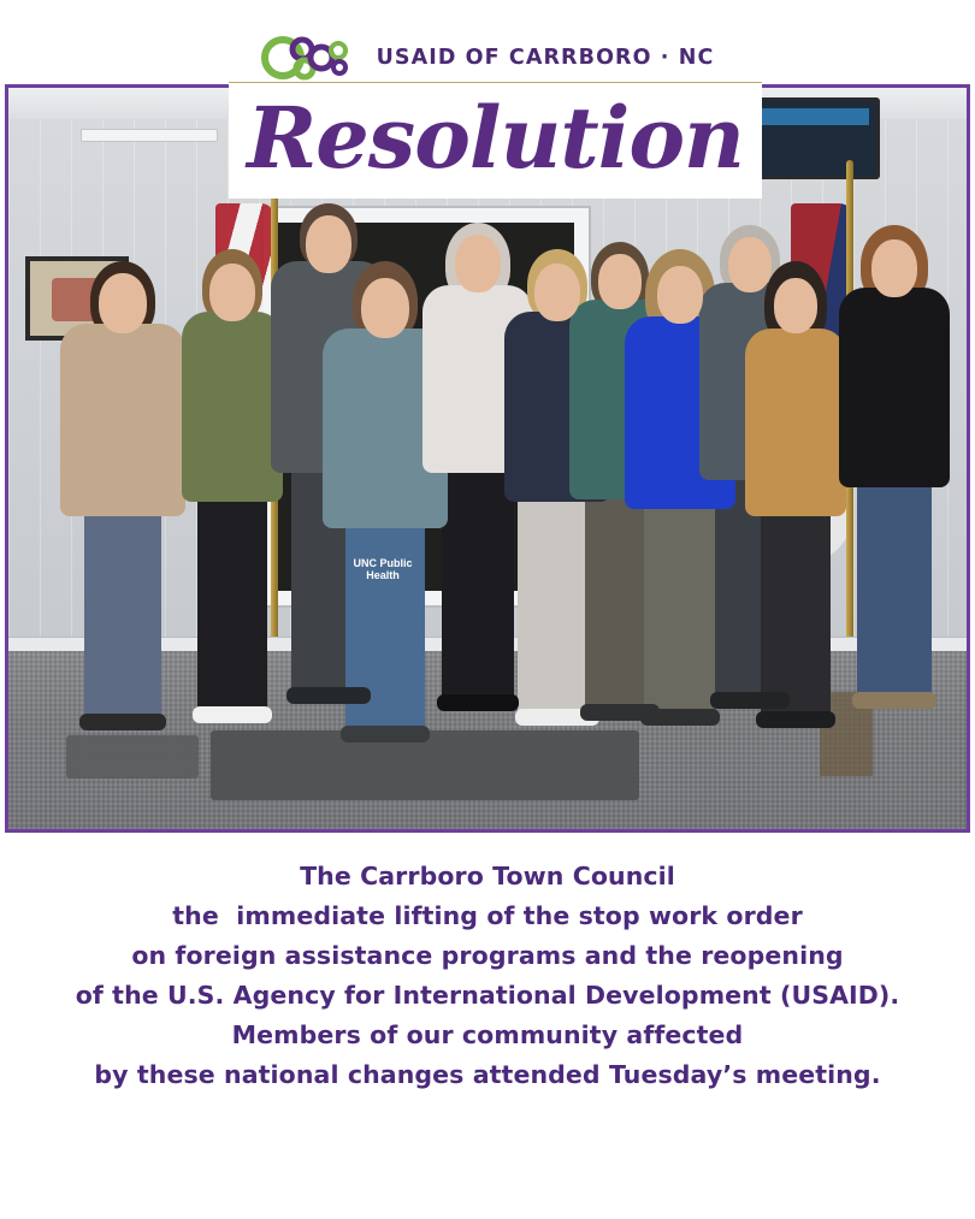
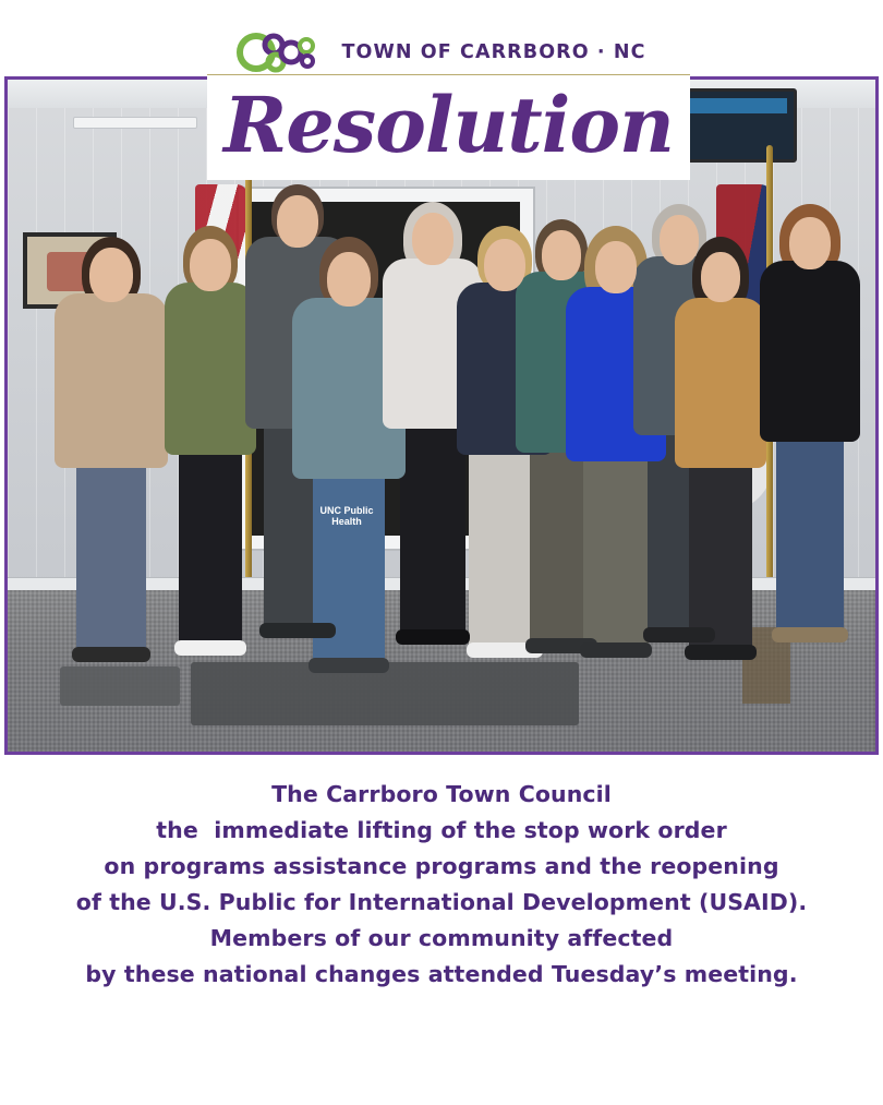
- USAID OF CARRBORO · NC
+ TOWN OF CARRBORO · NC
  UNC Public Health
  Resolution
  The Carrboro Town Council
  the immediate lifting of the stop work order
- on foreign assistance programs and the reopening
+ on programs assistance programs and the reopening
- of the U.S. Agency for International Development (USAID).
+ of the U.S. Public for International Development (USAID).
  Members of our community affected
  by these national changes attended Tuesday’s meeting.
